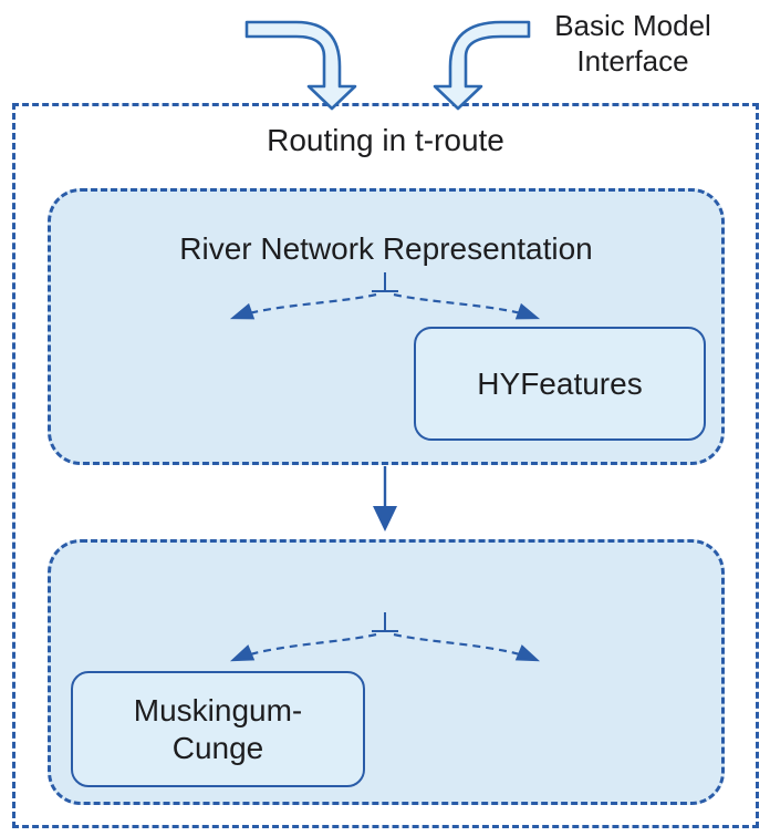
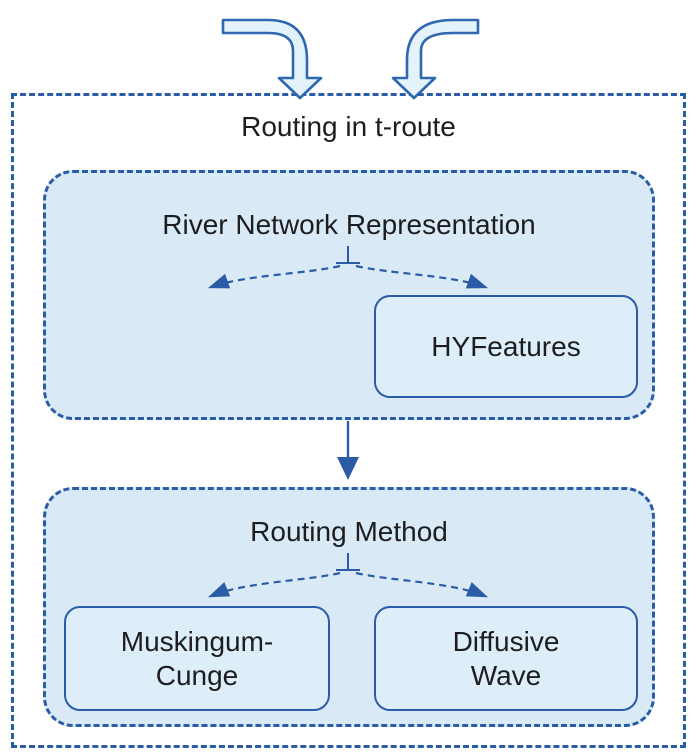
- Basic Model
- Interface
  Routing in t-route
  River Network Representation
  HYFeatures
+ Routing Method
  Muskingum-
  Cunge
+ Diffusive
+ Wave
